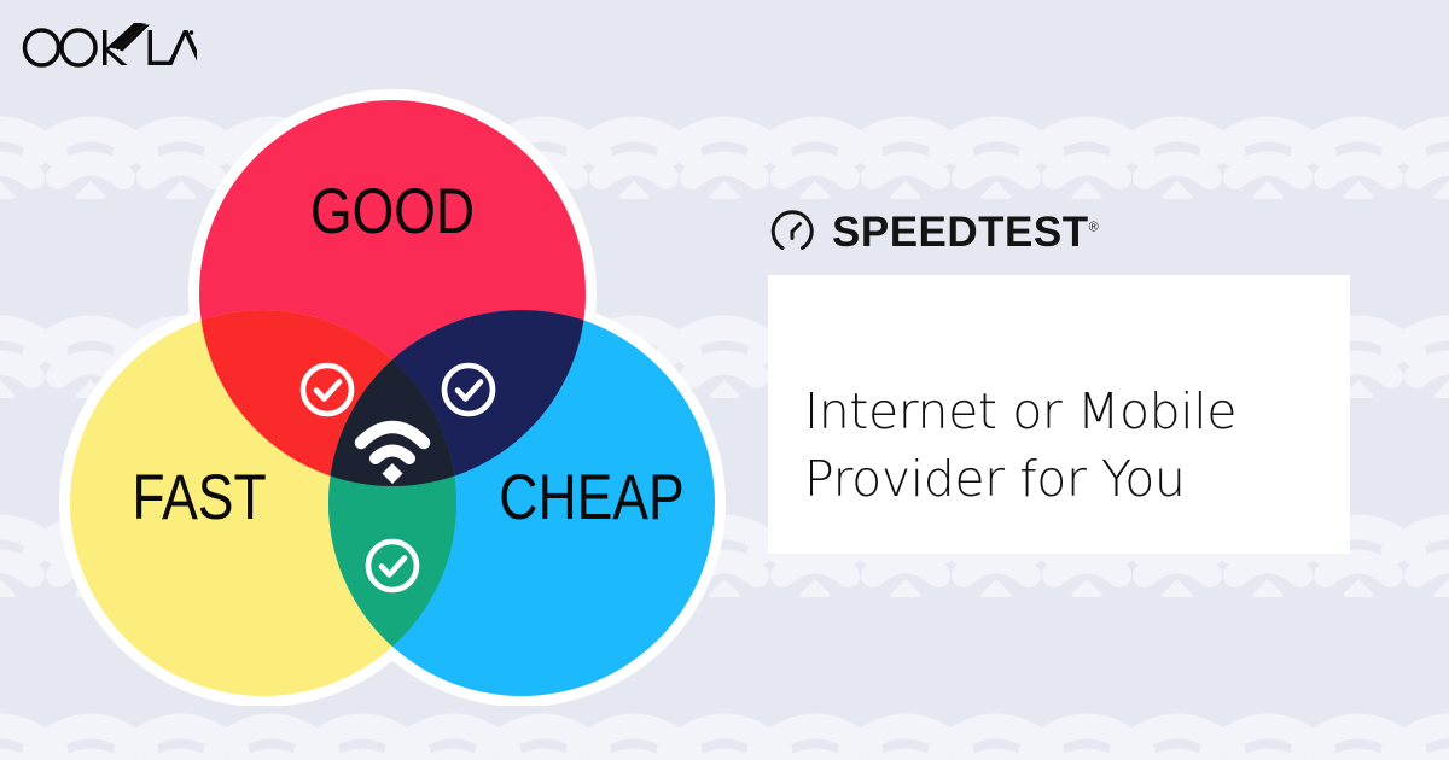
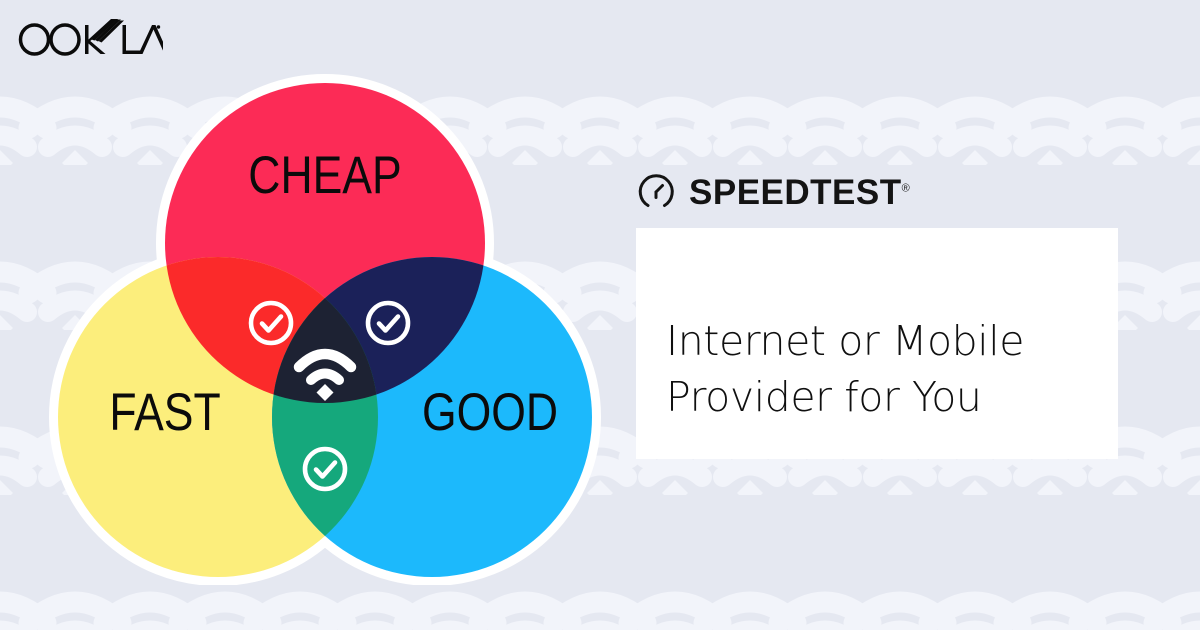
- GOOD
+ CHEAP
  FAST
- CHEAP
+ GOOD
  SPEEDTEST®
  Internet or Mobile
  Provider for You
